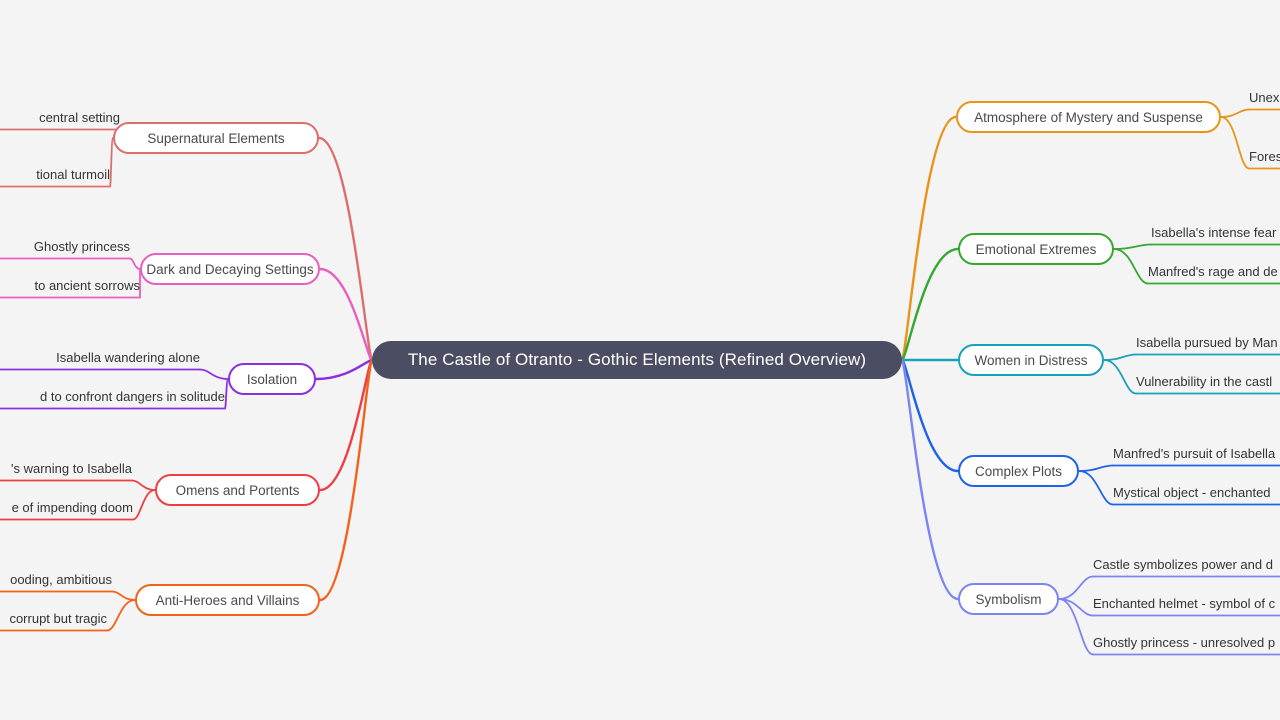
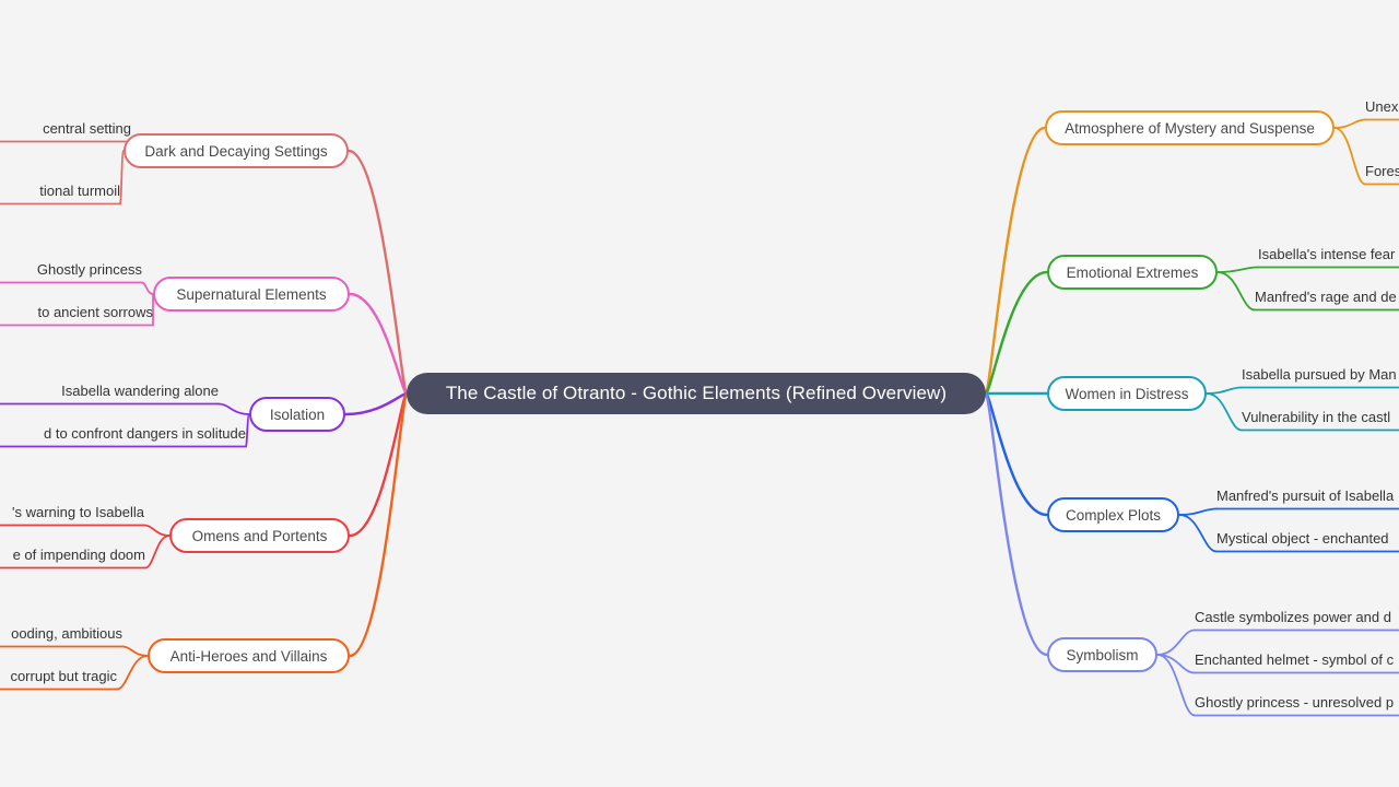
  The Castle of Otranto - Gothic Elements (Refined Overview)
- Supernatural Elements
+ Dark and Decaying Settings
  central setting
  tional turmoil
- Dark and Decaying Settings
+ Supernatural Elements
  Ghostly princess
  to ancient sorrows
  Isolation
  Isabella wandering alone
  d to confront dangers in solitude
  Omens and Portents
  's warning to Isabella
  e of impending doom
  Anti-Heroes and Villains
  ooding, ambitious
  corrupt but tragic
  Atmosphere of Mystery and Suspense
  Unex
  Fores
  Emotional Extremes
  Isabella's intense fear
  Manfred's rage and de
  Women in Distress
  Isabella pursued by Man
  Vulnerability in the castl
  Complex Plots
  Manfred's pursuit of Isabella
  Mystical object - enchanted
  Symbolism
  Castle symbolizes power and d
  Enchanted helmet - symbol of c
  Ghostly princess - unresolved p
